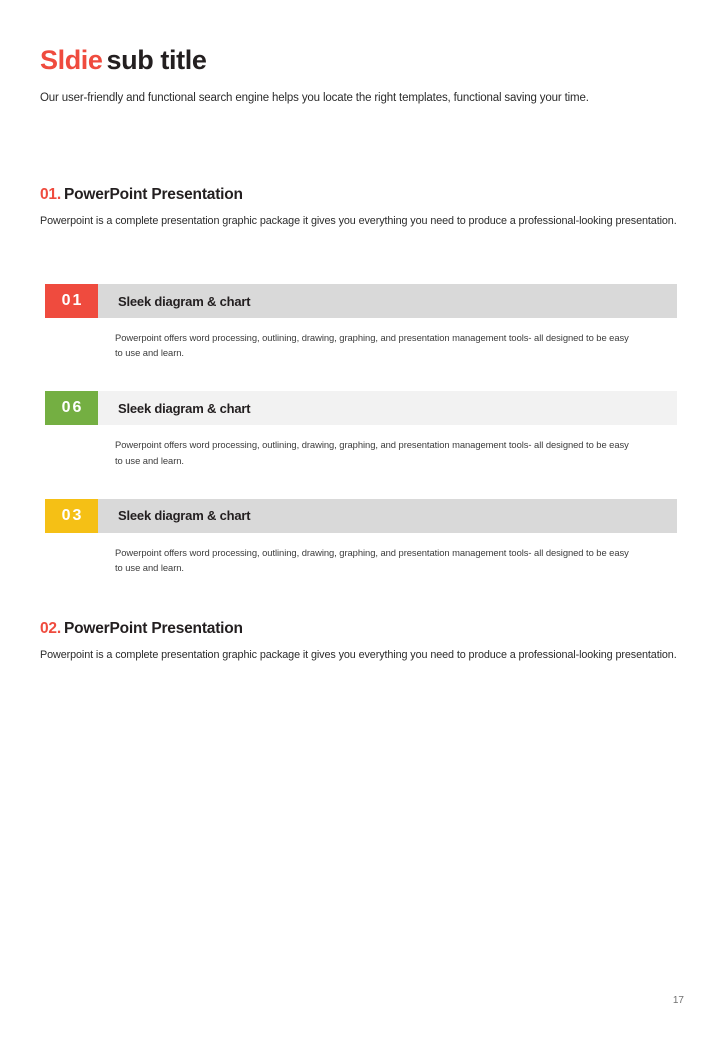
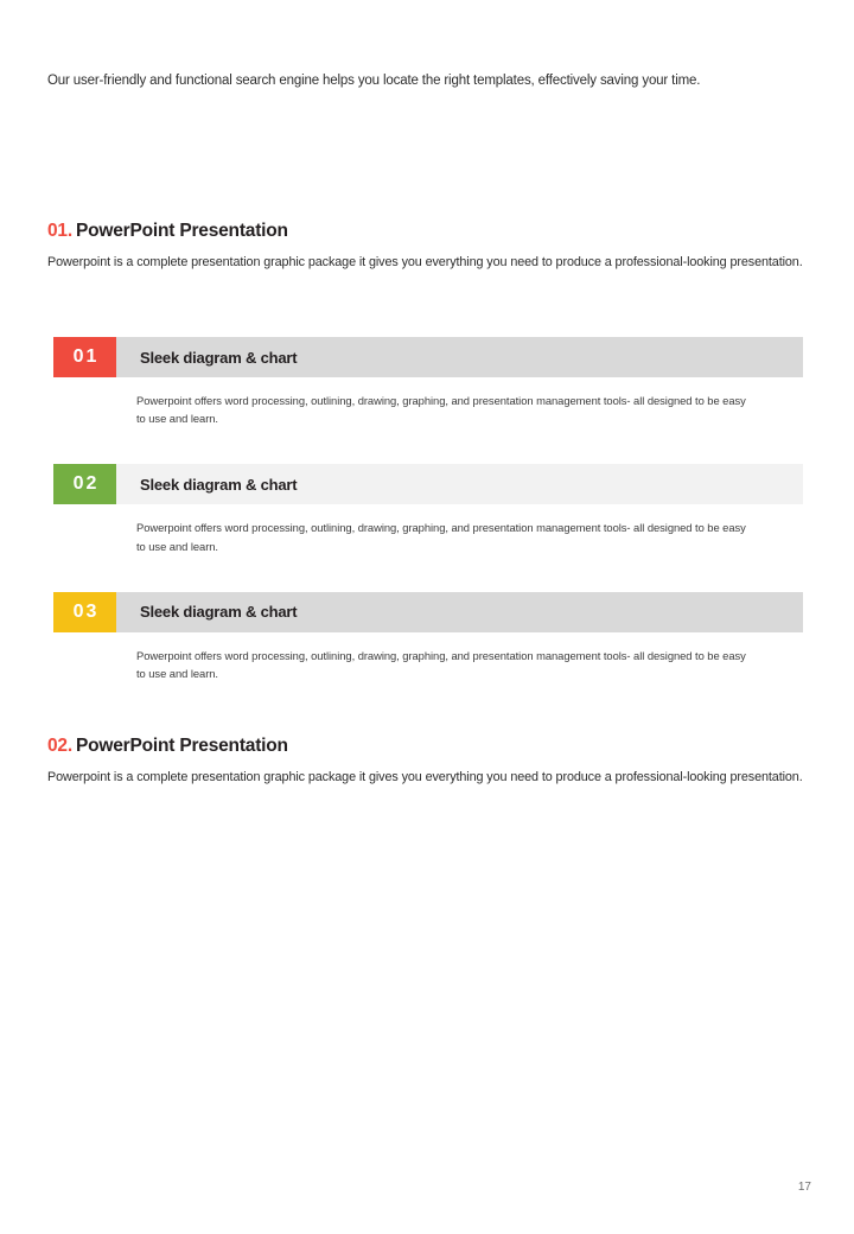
- Sldie sub title
- Our user-friendly and functional search engine helps you locate the right templates, functional saving your time.
+ Our user-friendly and functional search engine helps you locate the right templates, effectively saving your time.
  01. PowerPoint Presentation
  Powerpoint is a complete presentation graphic package it gives you everything you need to produce a professional-looking presentation.
  01
  Sleek diagram & chart
  Powerpoint offers word processing, outlining, drawing, graphing, and presentation management tools- all designed to be easy to use and learn.
- 06
+ 02
  Sleek diagram & chart
  Powerpoint offers word processing, outlining, drawing, graphing, and presentation management tools- all designed to be easy to use and learn.
  03
  Sleek diagram & chart
  Powerpoint offers word processing, outlining, drawing, graphing, and presentation management tools- all designed to be easy to use and learn.
  02. PowerPoint Presentation
  Powerpoint is a complete presentation graphic package it gives you everything you need to produce a professional-looking presentation.
  17
